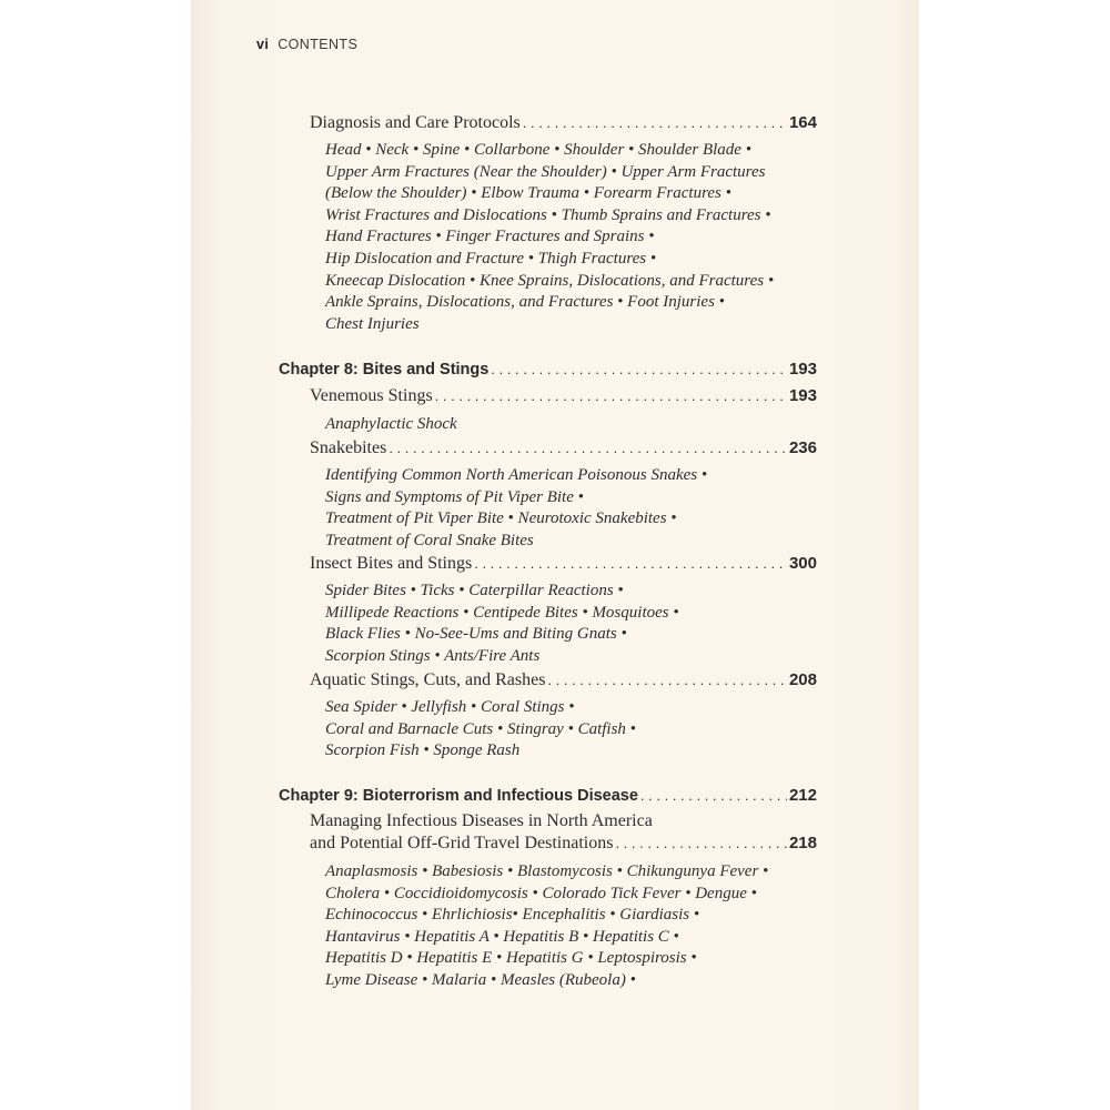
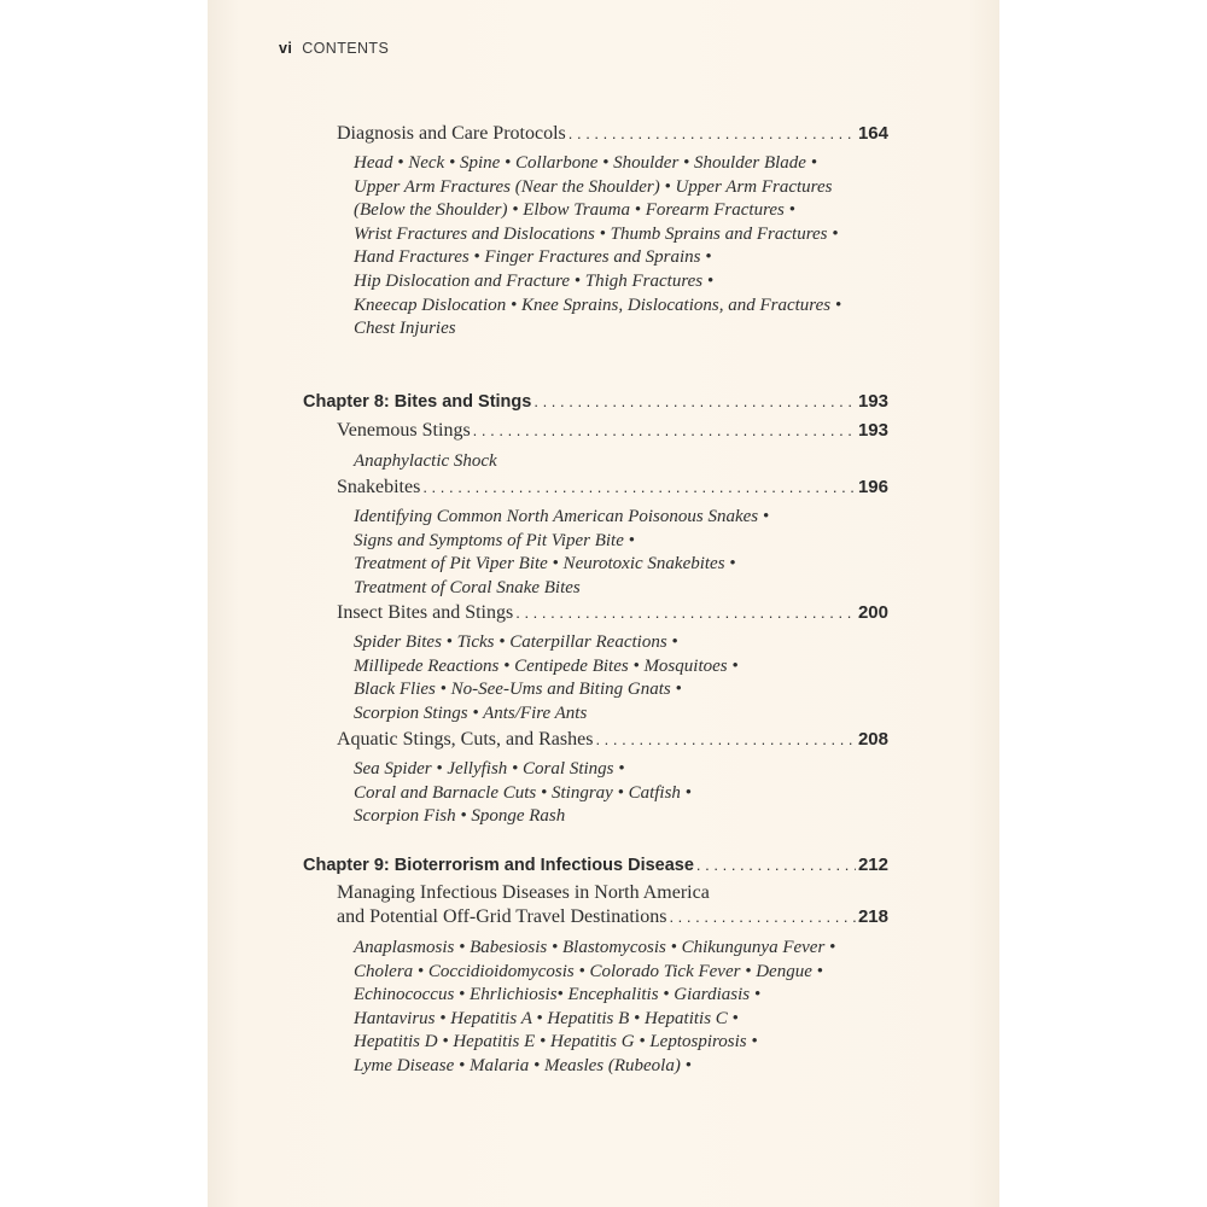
  vi CONTENTS
  Diagnosis and Care Protocols
  164
  Head • Neck • Spine • Collarbone • Shoulder • Shoulder Blade •
  Upper Arm Fractures (Near the Shoulder) • Upper Arm Fractures
  (Below the Shoulder) • Elbow Trauma • Forearm Fractures •
  Wrist Fractures and Dislocations • Thumb Sprains and Fractures •
  Hand Fractures • Finger Fractures and Sprains •
  Hip Dislocation and Fracture • Thigh Fractures •
  Kneecap Dislocation • Knee Sprains, Dislocations, and Fractures •
- Ankle Sprains, Dislocations, and Fractures • Foot Injuries •
  Chest Injuries
  Chapter 8: Bites and Stings
  193
  Venemous Stings
  193
  Anaphylactic Shock
  Snakebites
- 236
+ 196
  Identifying Common North American Poisonous Snakes •
  Signs and Symptoms of Pit Viper Bite •
  Treatment of Pit Viper Bite • Neurotoxic Snakebites •
  Treatment of Coral Snake Bites
  Insect Bites and Stings
- 300
+ 200
  Spider Bites • Ticks • Caterpillar Reactions •
  Millipede Reactions • Centipede Bites • Mosquitoes •
  Black Flies • No-See-Ums and Biting Gnats •
  Scorpion Stings • Ants/Fire Ants
  Aquatic Stings, Cuts, and Rashes
  208
  Sea Spider • Jellyfish • Coral Stings •
  Coral and Barnacle Cuts • Stingray • Catfish •
  Scorpion Fish • Sponge Rash
  Chapter 9: Bioterrorism and Infectious Disease
  212
  Managing Infectious Diseases in North America
  and Potential Off-Grid Travel Destinations
  218
  Anaplasmosis • Babesiosis • Blastomycosis • Chikungunya Fever •
  Cholera • Coccidioidomycosis • Colorado Tick Fever • Dengue •
  Echinococcus • Ehrlichiosis• Encephalitis • Giardiasis •
  Hantavirus • Hepatitis A • Hepatitis B • Hepatitis C •
  Hepatitis D • Hepatitis E • Hepatitis G • Leptospirosis •
  Lyme Disease • Malaria • Measles (Rubeola) •
